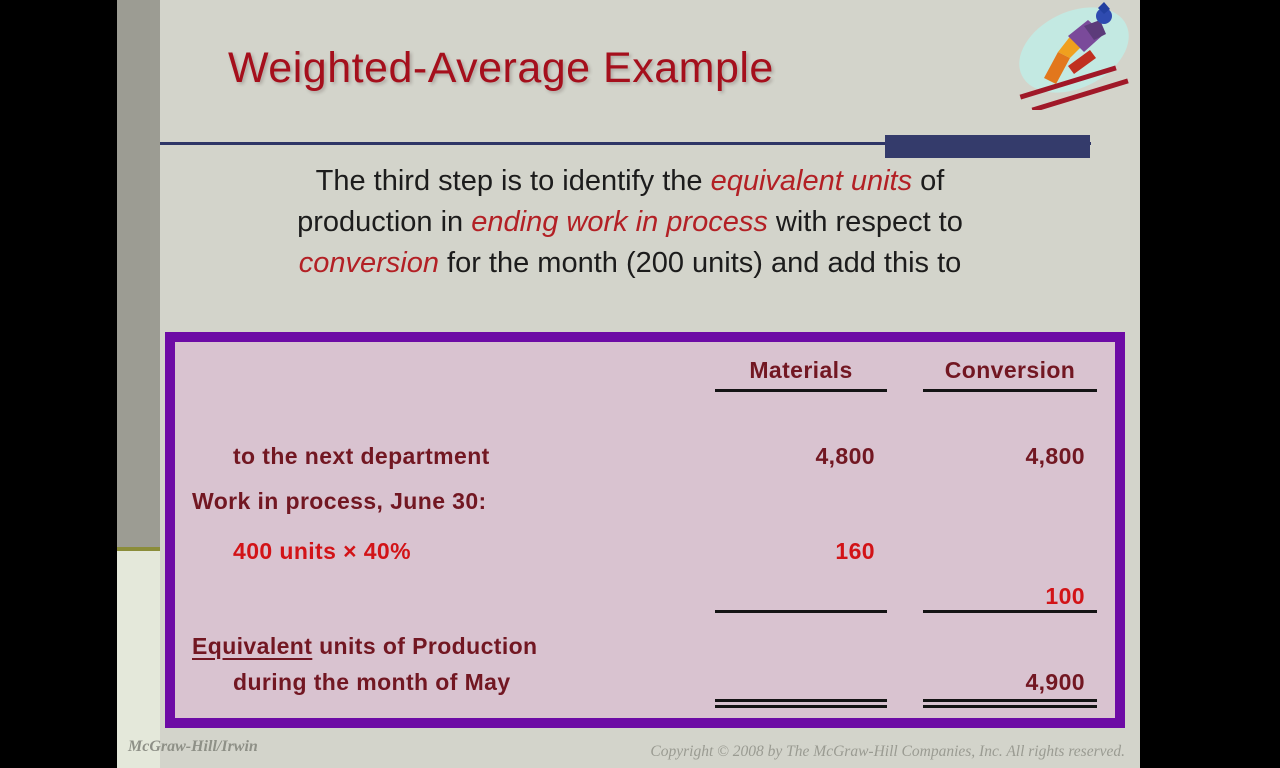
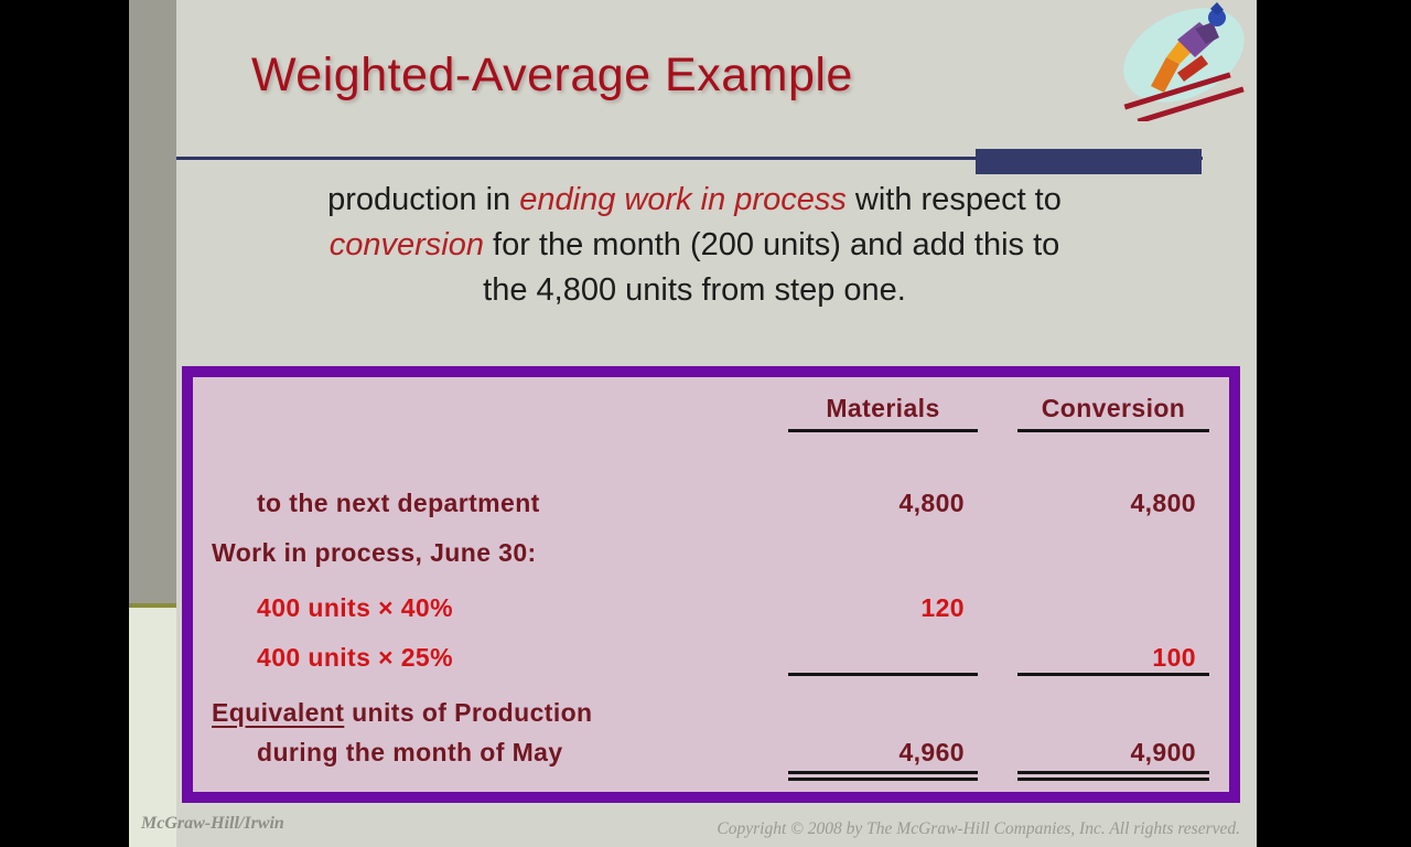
  Weighted-Average Example
- The third step is to identify the equivalent units of
  production in ending work in process with respect to
  conversion for the month (200 units) and add this to
+ the 4,800 units from step one.
  Materials
  Conversion
  to the next department
  4,800
  4,800
  Work in process, June 30:
  400 units × 40%
- 160
+ 120
+ 400 units × 25%
  100
  Equivalent units of Production
  during the month of May
+ 4,960
  4,900
  McGraw-Hill/Irwin
  Copyright © 2008 by The McGraw-Hill Companies, Inc. All rights reserved.
